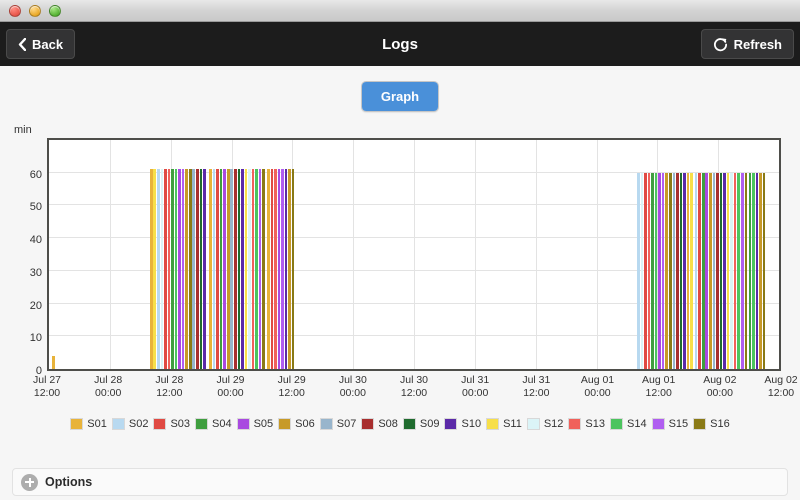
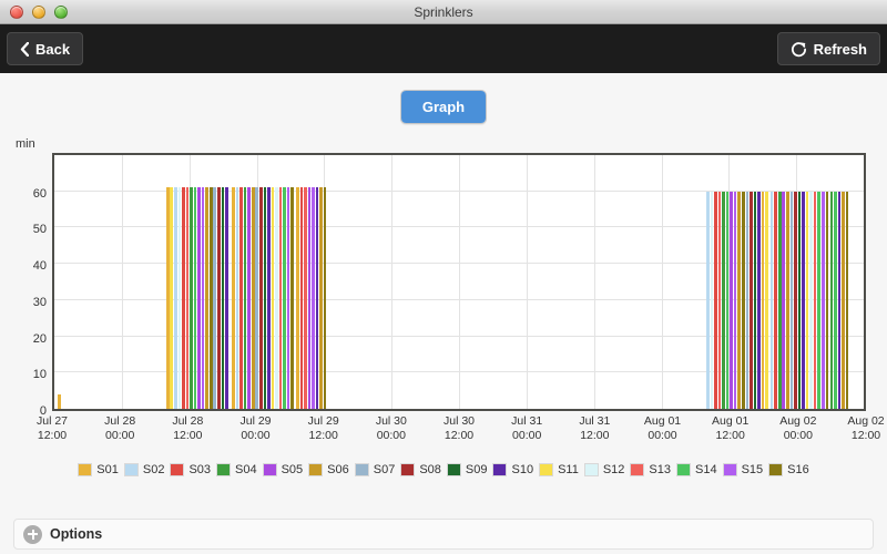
+ Sprinklers
  Back
- Logs
  Refresh
  Graph
  min
  0
  10
  20
  30
  40
  50
  60
  Jul 27
  12:00
  Jul 28
  00:00
  Jul 28
  12:00
  Jul 29
  00:00
  Jul 29
  12:00
  Jul 30
  00:00
  Jul 30
  12:00
  Jul 31
  00:00
  Jul 31
  12:00
  Aug 01
  00:00
  Aug 01
  12:00
  Aug 02
  00:00
  Aug 02
  12:00
  S01
  S02
  S03
  S04
  S05
  S06
  S07
  S08
  S09
  S10
  S11
  S12
  S13
  S14
  S15
  S16
  Options
